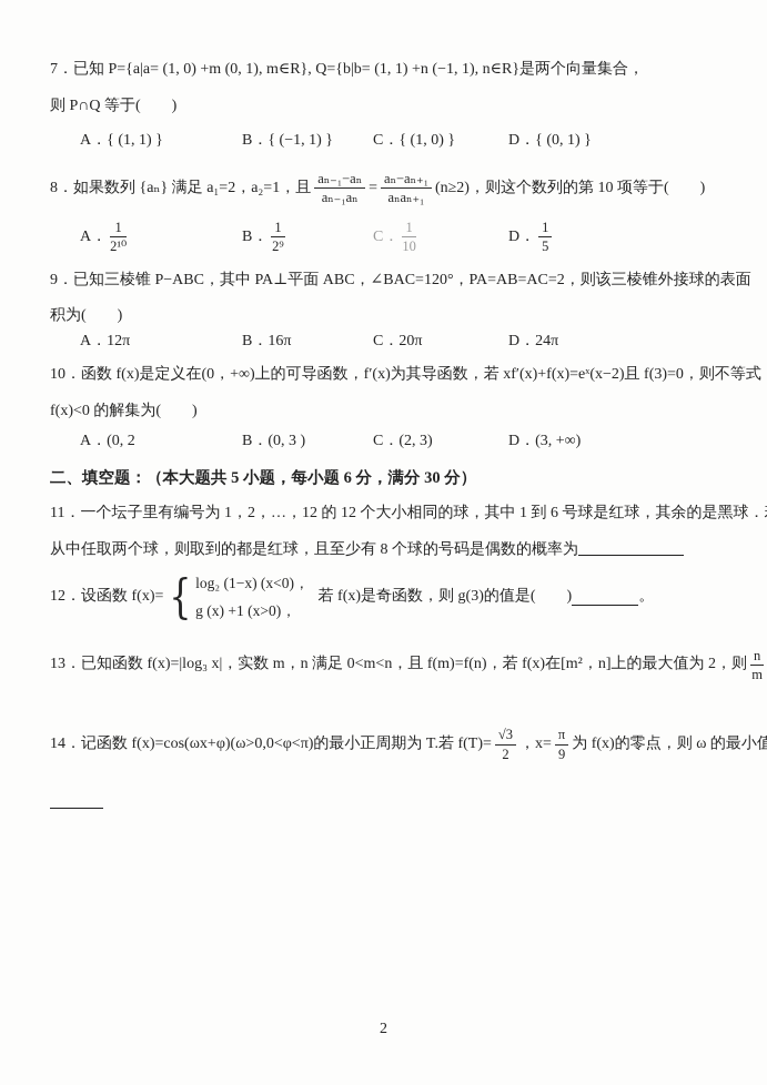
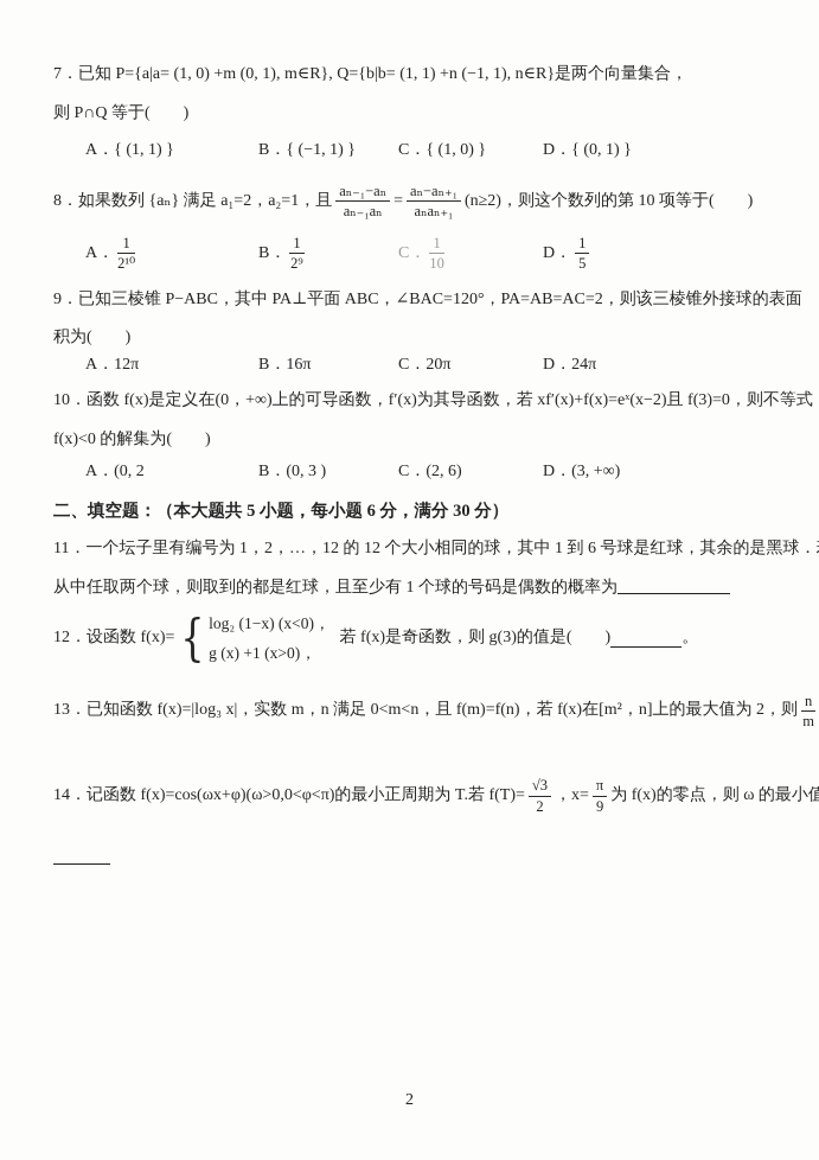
  7．已知 P={a|a= (1, 0) +m (0, 1), m∈R}, Q={b|b= (1, 1) +n (−1, 1), n∈R}是两个向量集合，
  则 P∩Q 等于( )
  A．{ (1, 1) }
  B．{ (−1, 1) }
  C．{ (1, 0) }
  D．{ (0, 1) }
  8．如果数列 {aₙ} 满足 a₁=2，a₂=1，且
  aₙ₋₁−aₙ
  aₙ₋₁aₙ
  =
  aₙ−aₙ₊₁
  aₙaₙ₊₁
  (n≥2)，则这个数列的第 10 项等于( )
  A．
  1
  2¹⁰
  B．
  1
  2⁹
  C．
  1
  10
  D．
  1
  5
  9．已知三棱锥 P−ABC，其中 PA⊥平面 ABC，∠BAC=120°，PA=AB=AC=2，则该三棱锥外接球的表面
  积为( )
  A．12π
  B．16π
  C．20π
  D．24π
  10．函数 f(x)是定义在(0，+∞)上的可导函数，f′(x)为其导函数，若 xf′(x)+f(x)=eˣ(x−2)且 f(3)=0，则不等式
  f(x)<0 的解集为( )
  A．(0, 2
  B．(0, 3 )
- C．(2, 3)
+ C．(2, 6)
  D．(3, +∞)
  二、填空题：（本大题共 5 小题，每小题 6 分，满分 30 分）
  11．一个坛子里有编号为 1，2，…，12 的 12 个大小相同的球，其中 1 到 6 号球是红球，其余的是黑球．
- 从中任取两个球，则取到的都是红球，且至少有 8 个球的号码是偶数的概率为
+ 从中任取两个球，则取到的都是红球，且至少有 1 个球的号码是偶数的概率为
  12．设函数 f(x)=
  {
  log₂ (1−x) (x<0)，
  g (x) +1 (x>0)，
  若 f(x)是奇函数，则 g(3)的值是( )
  。
  13．已知函数 f(x)=|log₃ x|，实数 m，n 满足 0<m<n，且 f(m)=f(n)，若 f(x)在[m²，n]上的最大值为 2，则
  n
  m
  14．记函数 f(x)=cos(ωx+φ)(ω>0,0<φ<π)的最小正周期为 T.若 f(T)=
  √3
  2
  ，x=
  π
  9
  为 f(x)的零点，则 ω 的最小值
  2
